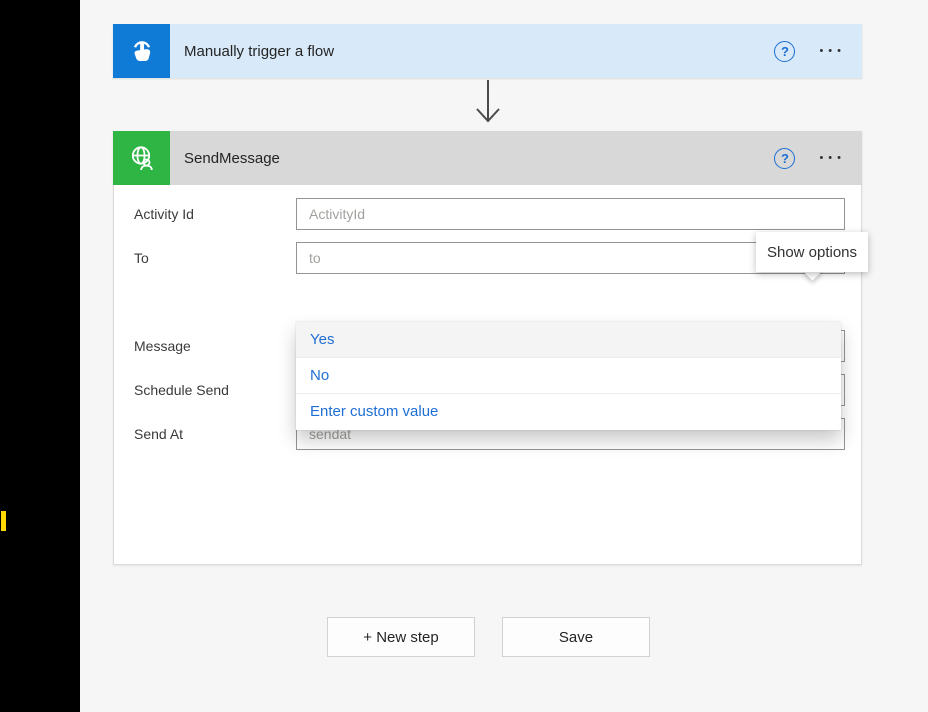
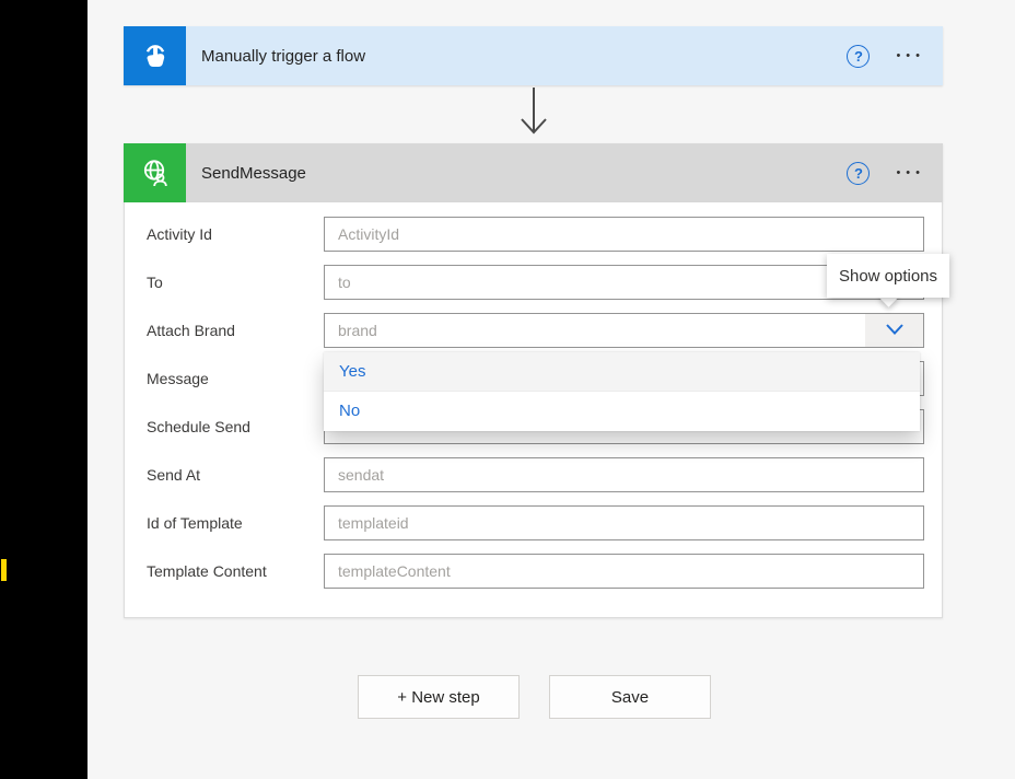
  Manually trigger a flow
  ?
  •••
  SendMessage
  ?
  •••
  Activity Id
  ActivityId
  To
  to
+ Attach Brand
+ brand
  Message
  Schedule Send
  Send At
  sendat
+ Id of Template
+ templateid
+ Template Content
+ templateContent
  Yes
  No
- Enter custom value
  Show options
  + New step
  Save
